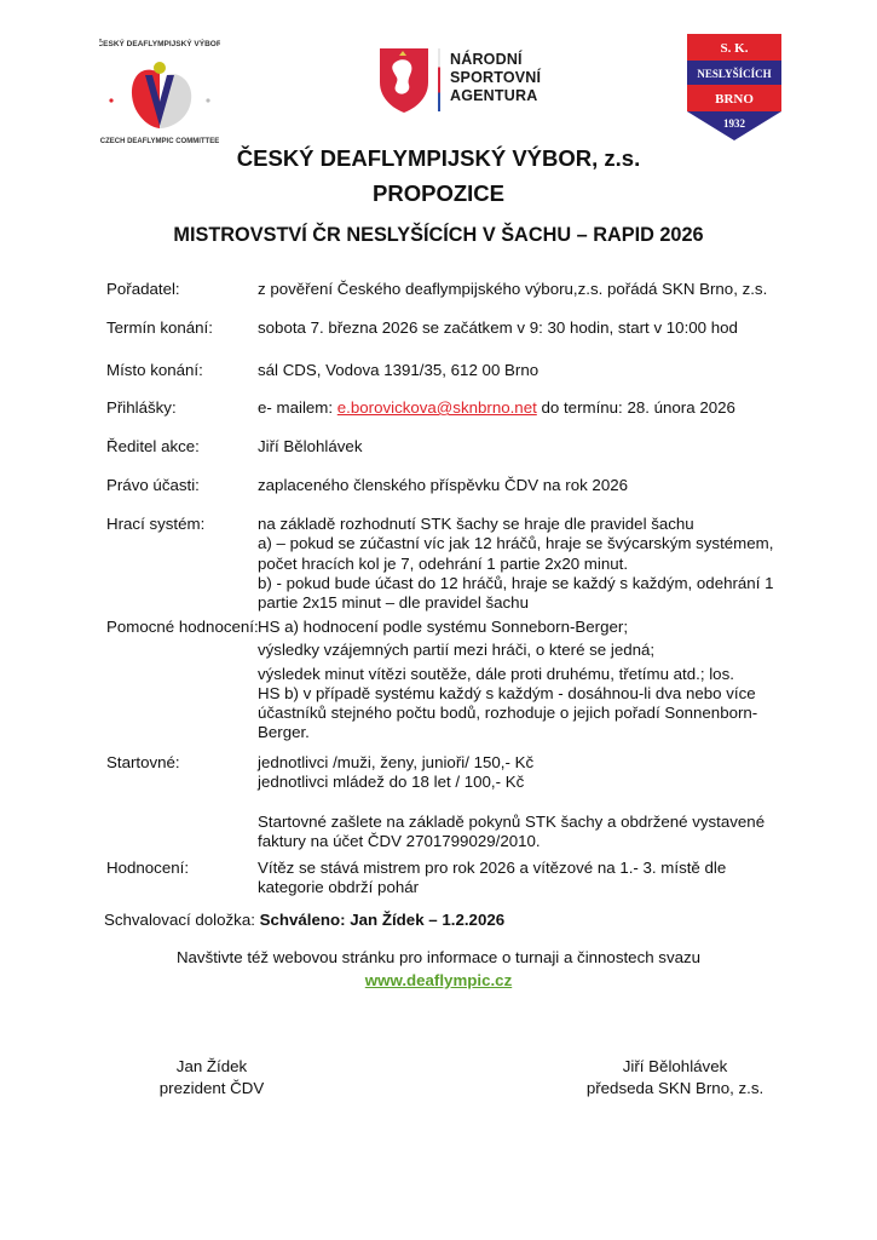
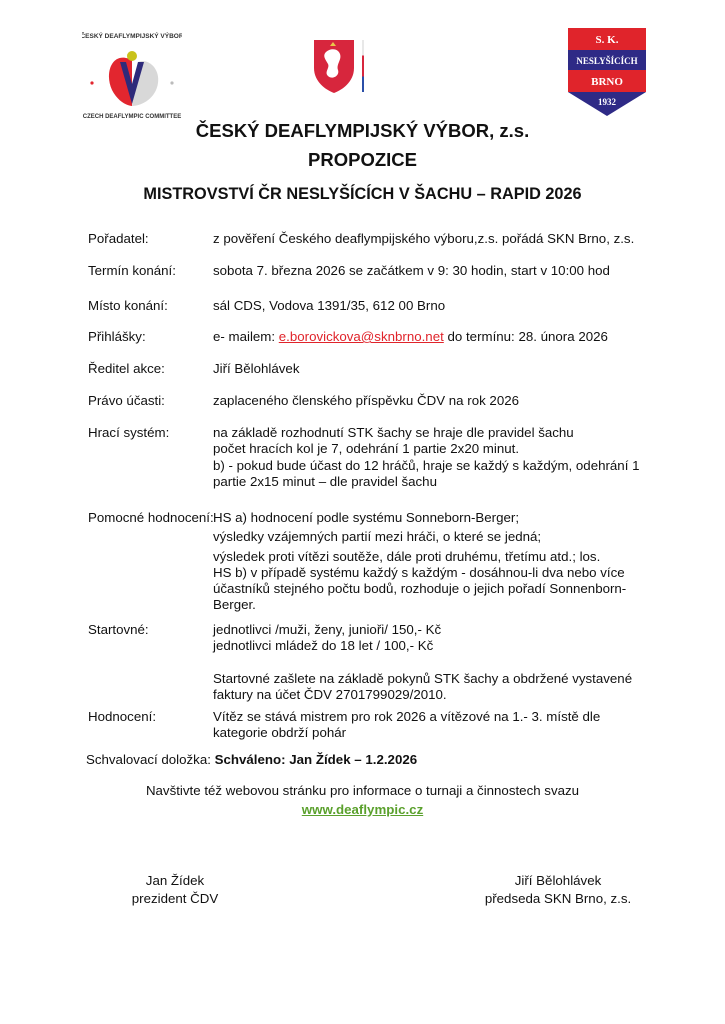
- NÁRODNÍ
- SPORTOVNÍ
- AGENTURA
  S. K.
  NESLYŠÍCÍCH
  BRNO
  1932
  ČESKÝ DEAFLYMPIJSKÝ VÝBOR, z.s.
  PROPOZICE
  MISTROVSTVÍ ČR NESLYŠÍCÍCH V ŠACHU – RAPID 2026
  Pořadatel:
  z pověření Českého deaflympijského výboru,z.s. pořádá SKN Brno, z.s.
  Termín konání:
  sobota 7. března 2026 se začátkem v 9: 30 hodin, start v 10:00 hod
  Místo konání:
  sál CDS, Vodova 1391/35, 612 00 Brno
  Přihlášky:
  e- mailem: e.borovickova@sknbrno.net do termínu: 28. února 2026
  Ředitel akce:
  Jiří Bělohlávek
  Právo účasti:
  zaplaceného členského příspěvku ČDV na rok 2026
  Hrací systém:
  na základě rozhodnutí STK šachy se hraje dle pravidel šachu
- a) – pokud se zúčastní víc jak 12 hráčů, hraje se švýcarským systémem,
  počet hracích kol je 7, odehrání 1 partie 2x20 minut.
  b) - pokud bude účast do 12 hráčů, hraje se každý s každým, odehrání 1
  partie 2x15 minut – dle pravidel šachu
  Pomocné hodnocení:
  HS a) hodnocení podle systému Sonneborn-Berger;
  výsledky vzájemných partií mezi hráči, o které se jedná;
- výsledek minut vítězi soutěže, dále proti druhému, třetímu atd.; los.
+ výsledek proti vítězi soutěže, dále proti druhému, třetímu atd.; los.
  HS b) v případě systému každý s každým - dosáhnou-li dva nebo více
  účastníků stejného počtu bodů, rozhoduje o jejich pořadí Sonnenborn-
  Berger.
  Startovné:
  jednotlivci /muži, ženy, junioři/ 150,- Kč
  jednotlivci mládež do 18 let / 100,- Kč
  Startovné zašlete na základě pokynů STK šachy a obdržené vystavené
  faktury na účet ČDV 2701799029/2010.
  Hodnocení:
  Vítěz se stává mistrem pro rok 2026 a vítězové na 1.- 3. místě dle
  kategorie obdrží pohár
  Schvalovací doložka: Schváleno: Jan Žídek – 1.2.2026
  Navštivte též webovou stránku pro informace o turnaji a činnostech svazu
  www.deaflympic.cz
  Jan Žídek
  prezident ČDV
  Jiří Bělohlávek
  předseda SKN Brno, z.s.
